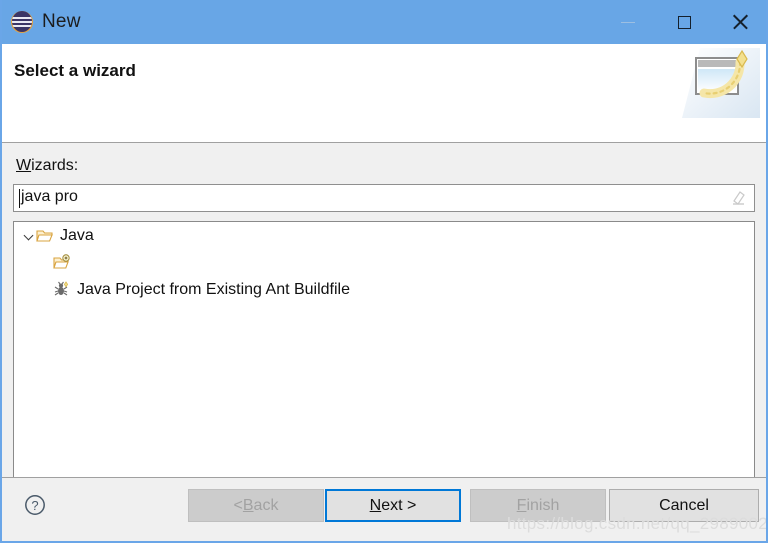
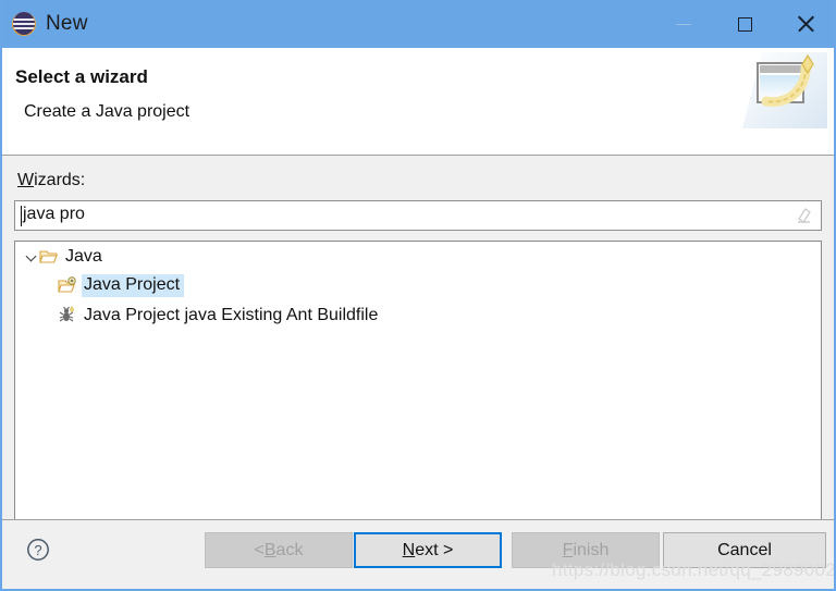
  New
  Select a wizard
+ Create a Java project
  Wizards:
  java pro
  Java
+ Java Project
- Java Project from Existing Ant Buildfile
+ Java Project java Existing Ant Buildfile
  ?
  <
  B
  ack
  Next >
  F
  inish
  Cancel
  https://blog.csdn.net/qq_2989002
